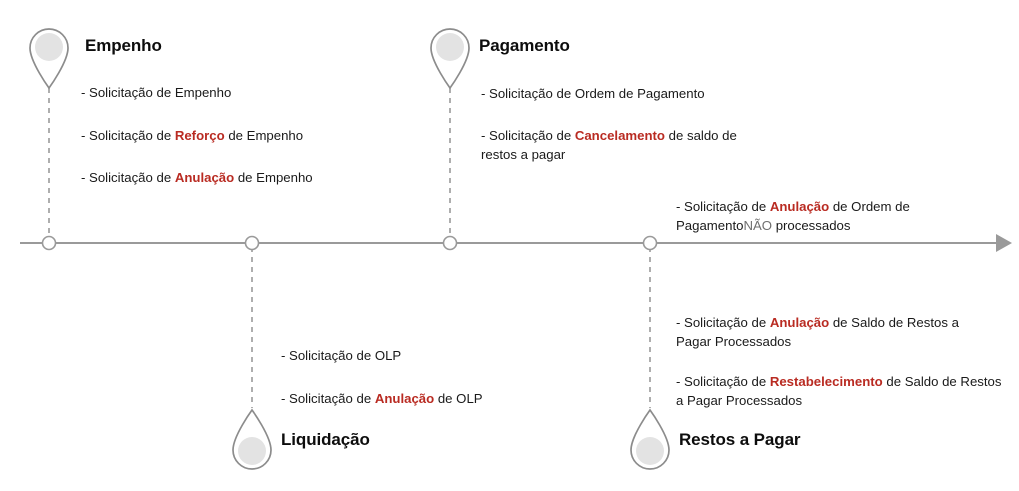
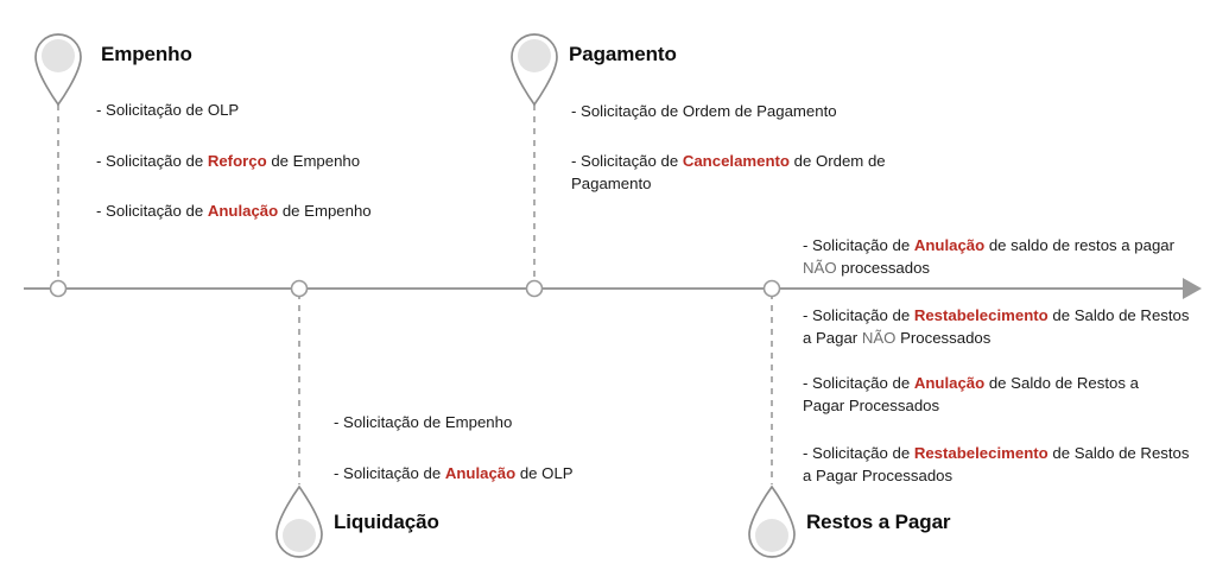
  Empenho
  Pagamento
  Liquidação
  Restos a Pagar
- - Solicitação de Empenho
+ - Solicitação de OLP
  - Solicitação de Reforço de Empenho
  - Solicitação de Anulação de Empenho
  - Solicitação de Ordem de Pagamento
- - Solicitação de Cancelamento de saldo de restos a pagar
+ - Solicitação de Cancelamento de Ordem de Pagamento
- - Solicitação de OLP
+ - Solicitação de Empenho
  - Solicitação de Anulação de OLP
- - Solicitação de Anulação de Ordem de PagamentoNÃO processados
+ - Solicitação de Anulação de saldo de restos a pagar NÃO processados
+ - Solicitação de Restabelecimento de Saldo de Restos a Pagar NÃO Processados
  - Solicitação de Anulação de Saldo de Restos a Pagar Processados
  - Solicitação de Restabelecimento de Saldo de Restos a Pagar Processados
